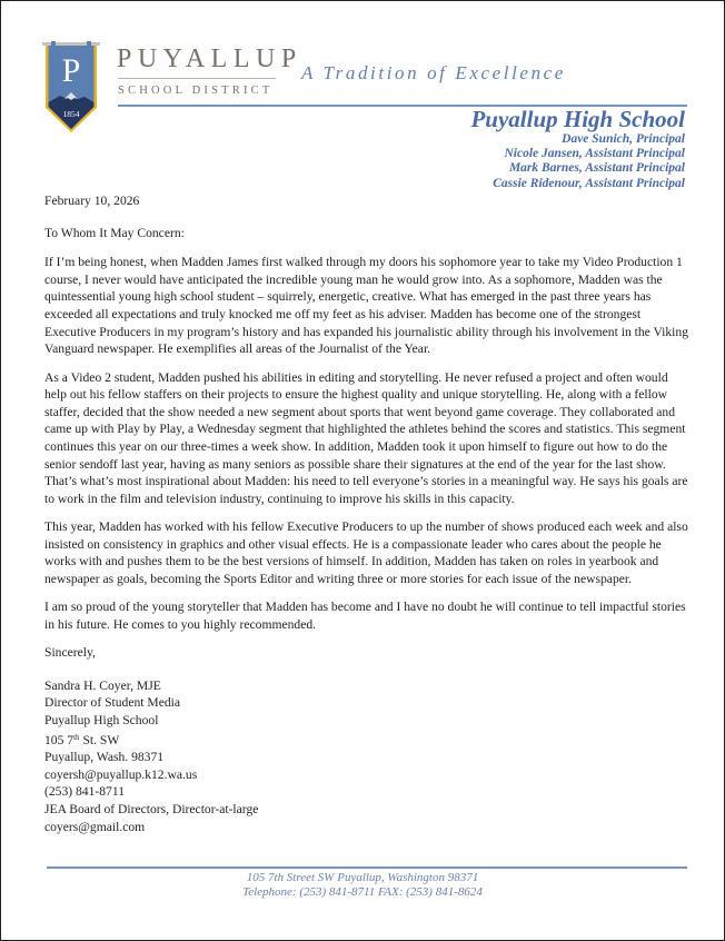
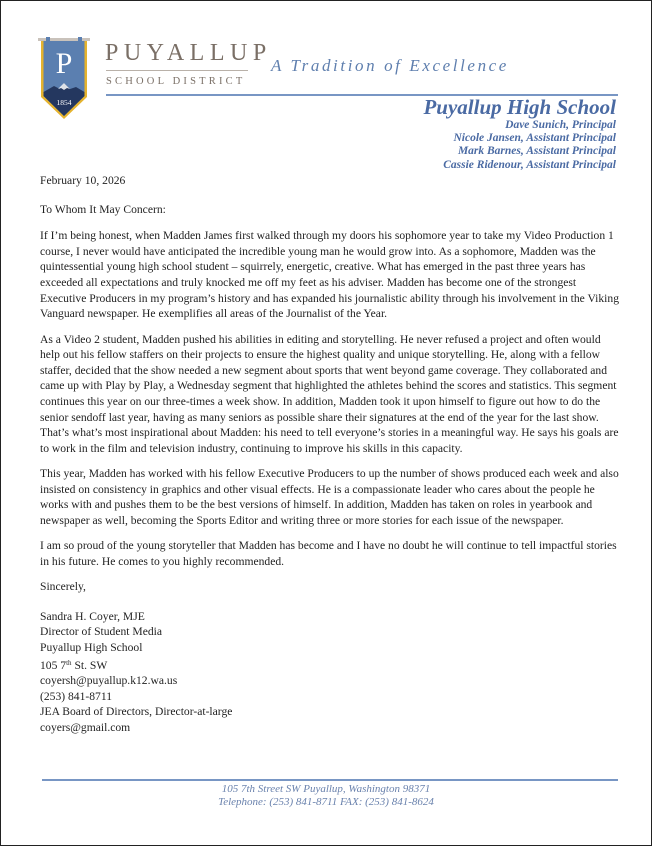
  P
  1854
  PUYALLUP
  SCHOOL DISTRICT
  A Tradition of Excellence
  Puyallup High School
  Dave Sunich, Principal
  Nicole Jansen, Assistant Principal
  Mark Barnes, Assistant Principal
  Cassie Ridenour, Assistant Principal
  February 10, 2026
  To Whom It May Concern:
  If I’m being honest, when Madden James first walked through my doors his sophomore year to take my Video Production 1 course, I never would have anticipated the incredible young man he would grow into. As a sophomore, Madden was the quintessential young high school student – squirrely, energetic, creative. What has emerged in the past three years has exceeded all expectations and truly knocked me off my feet as his adviser. Madden has become one of the strongest Executive Producers in my program’s history and has expanded his journalistic ability through his involvement in the Viking Vanguard newspaper. He exemplifies all areas of the Journalist of the Year.
  As a Video 2 student, Madden pushed his abilities in editing and storytelling. He never refused a project and often would help out his fellow staffers on their projects to ensure the highest quality and unique storytelling. He, along with a fellow staffer, decided that the show needed a new segment about sports that went beyond game coverage. They collaborated and came up with Play by Play, a Wednesday segment that highlighted the athletes behind the scores and statistics. This segment continues this year on our three-times a week show. In addition, Madden took it upon himself to figure out how to do the senior sendoff last year, having as many seniors as possible share their signatures at the end of the year for the last show. That’s what’s most inspirational about Madden: his need to tell everyone’s stories in a meaningful way. He says his goals are to work in the film and television industry, continuing to improve his skills in this capacity.
- This year, Madden has worked with his fellow Executive Producers to up the number of shows produced each week and also insisted on consistency in graphics and other visual effects. He is a compassionate leader who cares about the people he works with and pushes them to be the best versions of himself. In addition, Madden has taken on roles in yearbook and newspaper as goals, becoming the Sports Editor and writing three or more stories for each issue of the newspaper.
+ This year, Madden has worked with his fellow Executive Producers to up the number of shows produced each week and also insisted on consistency in graphics and other visual effects. He is a compassionate leader who cares about the people he works with and pushes them to be the best versions of himself. In addition, Madden has taken on roles in yearbook and newspaper as well, becoming the Sports Editor and writing three or more stories for each issue of the newspaper.
  I am so proud of the young storyteller that Madden has become and I have no doubt he will continue to tell impactful stories in his future. He comes to you highly recommended.
  Sincerely,
  Sandra H. Coyer, MJE
  Director of Student Media
  Puyallup High School
  105 7th St. SW
- Puyallup, Wash. 98371
  coyersh@puyallup.k12.wa.us
  (253) 841-8711
  JEA Board of Directors, Director-at-large
  coyers@gmail.com
  105 7th Street SW Puyallup, Washington 98371
  Telephone: (253) 841-8711 FAX: (253) 841-8624
